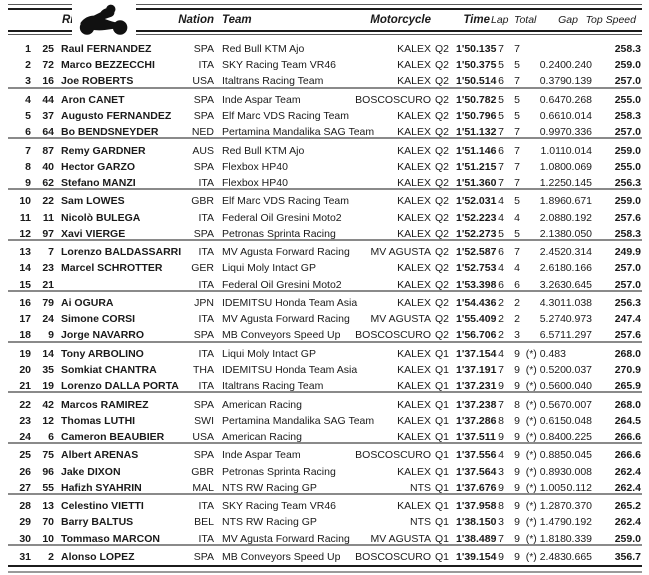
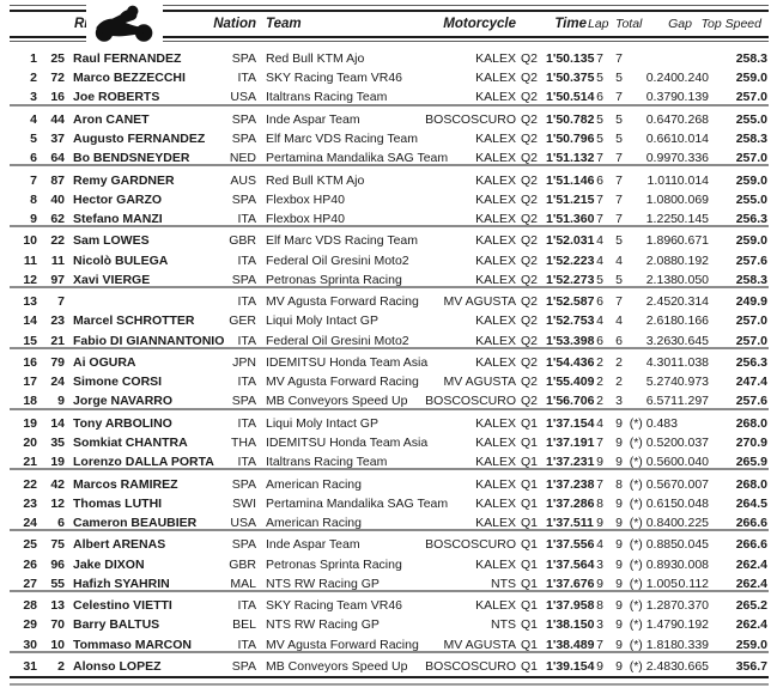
  Nation
  Team
  Motorcycle
  Time
  Lap
  Total
  Gap
  Top Speed
  1
  25
  Raul FERNANDEZ
  SPA
  Red Bull KTM Ajo
  KALEX
  Q2
  1'50.135
  7
  7
  258.3
  2
  72
  Marco BEZZECCHI
  ITA
  SKY Racing Team VR46
  KALEX
  Q2
  1'50.375
  5
  5
  0.240
  0.240
  259.0
  3
  16
  Joe ROBERTS
  USA
  Italtrans Racing Team
  KALEX
  Q2
  1'50.514
  6
  7
  0.379
  0.139
  257.0
  4
  44
  Aron CANET
  SPA
  Inde Aspar Team
  BOSCOSCURO
  Q2
  1'50.782
  5
  5
  0.647
  0.268
  255.0
  5
  37
  Augusto FERNANDEZ
  SPA
  Elf Marc VDS Racing Team
  KALEX
  Q2
  1'50.796
  5
  5
  0.661
  0.014
  258.3
  6
  64
  Bo BENDSNEYDER
  NED
  Pertamina Mandalika SAG Team
  KALEX
  Q2
  1'51.132
  7
  7
  0.997
  0.336
  257.0
  7
  87
  Remy GARDNER
  AUS
  Red Bull KTM Ajo
  KALEX
  Q2
  1'51.146
  6
  7
  1.011
  0.014
  259.0
  8
  40
  Hector GARZO
  SPA
  Flexbox HP40
  KALEX
  Q2
  1'51.215
  7
  7
  1.080
  0.069
  255.0
  9
  62
  Stefano MANZI
  ITA
  Flexbox HP40
  KALEX
  Q2
  1'51.360
  7
  7
  1.225
  0.145
  256.3
  10
  22
  Sam LOWES
  GBR
  Elf Marc VDS Racing Team
  KALEX
  Q2
  1'52.031
  4
  5
  1.896
  0.671
  259.0
  11
  11
  Nicolò BULEGA
  ITA
  Federal Oil Gresini Moto2
  KALEX
  Q2
  1'52.223
  4
  4
  2.088
  0.192
  257.6
  12
  97
  Xavi VIERGE
  SPA
  Petronas Sprinta Racing
  KALEX
  Q2
  1'52.273
  5
  5
  2.138
  0.050
  258.3
  13
  7
- Lorenzo BALDASSARRI
  ITA
  MV Agusta Forward Racing
  MV AGUSTA
  Q2
  1'52.587
  6
  7
  2.452
  0.314
  249.9
  14
  23
  Marcel SCHROTTER
  GER
  Liqui Moly Intact GP
  KALEX
  Q2
  1'52.753
  4
  4
  2.618
  0.166
  257.0
  15
  21
+ Fabio DI GIANNANTONIO
  ITA
  Federal Oil Gresini Moto2
  KALEX
  Q2
  1'53.398
  6
  6
  3.263
  0.645
  257.0
  16
  79
  Ai OGURA
  JPN
  IDEMITSU Honda Team Asia
  KALEX
  Q2
  1'54.436
  2
  2
  4.301
  1.038
  256.3
  17
  24
  Simone CORSI
  ITA
  MV Agusta Forward Racing
  MV AGUSTA
  Q2
  1'55.409
  2
  2
  5.274
  0.973
  247.4
  18
  9
  Jorge NAVARRO
  SPA
  MB Conveyors Speed Up
  BOSCOSCURO
  Q2
  1'56.706
  2
  3
  6.571
  1.297
  257.6
  19
  14
  Tony ARBOLINO
  ITA
  Liqui Moly Intact GP
  KALEX
  Q1
  1'37.154
  4
  9
  (*) 0.483
  268.0
  20
  35
  Somkiat CHANTRA
  THA
  IDEMITSU Honda Team Asia
  KALEX
  Q1
  1'37.191
  7
  9
  (*) 0.520
  0.037
  270.9
  21
  19
  Lorenzo DALLA PORTA
  ITA
  Italtrans Racing Team
  KALEX
  Q1
  1'37.231
  9
  9
  (*) 0.560
  0.040
  265.9
  22
  42
  Marcos RAMIREZ
  SPA
  American Racing
  KALEX
  Q1
  1'37.238
  7
  8
  (*) 0.567
  0.007
  268.0
  23
  12
  Thomas LUTHI
  SWI
  Pertamina Mandalika SAG Team
  KALEX
  Q1
  1'37.286
  8
  9
  (*) 0.615
  0.048
  264.5
  24
  6
  Cameron BEAUBIER
  USA
  American Racing
  KALEX
  Q1
  1'37.511
  9
  9
  (*) 0.840
  0.225
  266.6
  25
  75
  Albert ARENAS
  SPA
  Inde Aspar Team
  BOSCOSCURO
  Q1
  1'37.556
  4
  9
  (*) 0.885
  0.045
  266.6
  26
  96
  Jake DIXON
  GBR
  Petronas Sprinta Racing
  KALEX
  Q1
  1'37.564
  3
  9
  (*) 0.893
  0.008
  262.4
  27
  55
  Hafizh SYAHRIN
  MAL
  NTS RW Racing GP
  NTS
  Q1
  1'37.676
  9
  9
  (*) 1.005
  0.112
  262.4
  28
  13
  Celestino VIETTI
  ITA
  SKY Racing Team VR46
  KALEX
  Q1
  1'37.958
  8
  9
  (*) 1.287
  0.370
  265.2
  29
  70
  Barry BALTUS
  BEL
  NTS RW Racing GP
  NTS
  Q1
  1'38.150
  3
  9
  (*) 1.479
  0.192
  262.4
  30
  10
  Tommaso MARCON
  ITA
  MV Agusta Forward Racing
  MV AGUSTA
  Q1
  1'38.489
  7
  9
  (*) 1.818
  0.339
  259.0
  31
  2
  Alonso LOPEZ
  SPA
  MB Conveyors Speed Up
  BOSCOSCURO
  Q1
  1'39.154
  9
  9
  (*) 2.483
  0.665
  356.7
